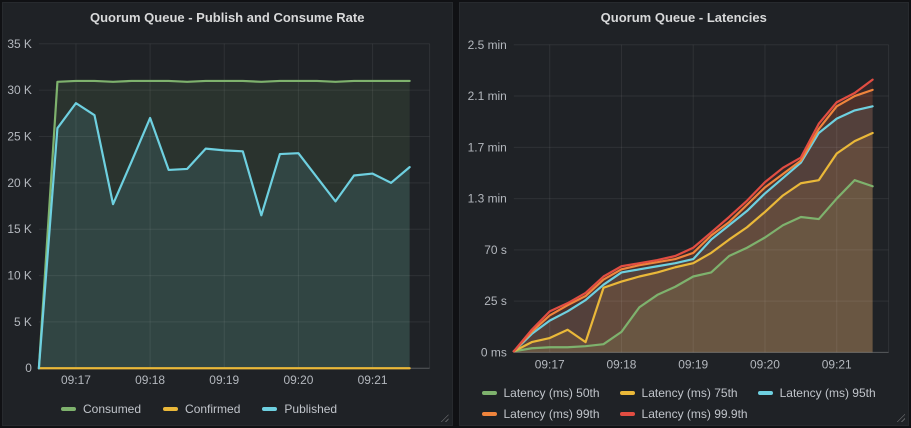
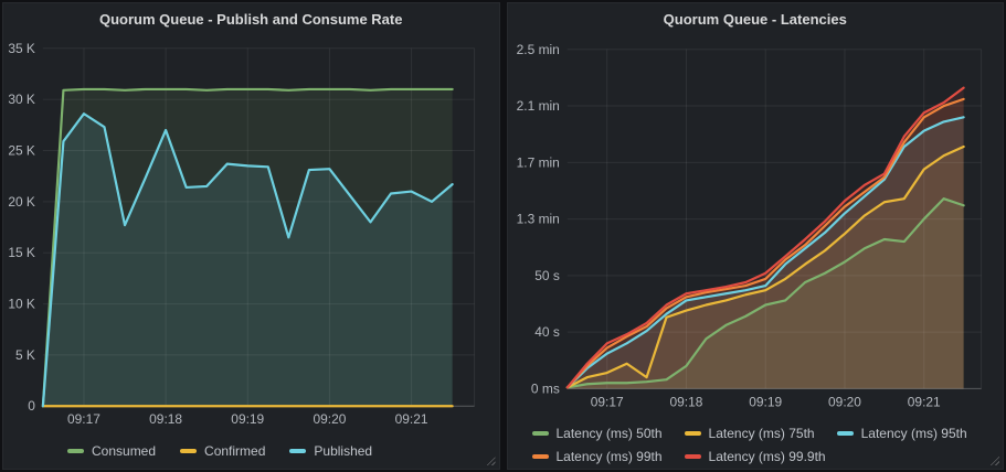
  Quorum Queue - Publish and Consume Rate
  0
  5 K
  10 K
  15 K
  20 K
  25 K
  30 K
  35 K
  09:17
  09:18
  09:19
  09:20
  09:21
  Consumed
  Confirmed
  Published
  Quorum Queue - Latencies
  0 ms
- 25 s
+ 40 s
- 70 s
+ 50 s
  1.3 min
  1.7 min
  2.1 min
  2.5 min
  09:17
  09:18
  09:19
  09:20
  09:21
  Latency (ms) 50th
  Latency (ms) 75th
  Latency (ms) 95th
  Latency (ms) 99th
  Latency (ms) 99.9th
